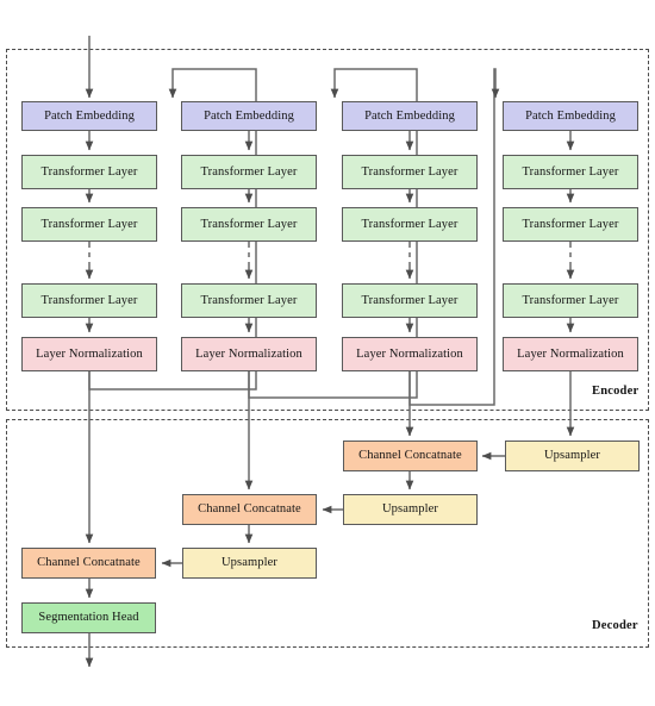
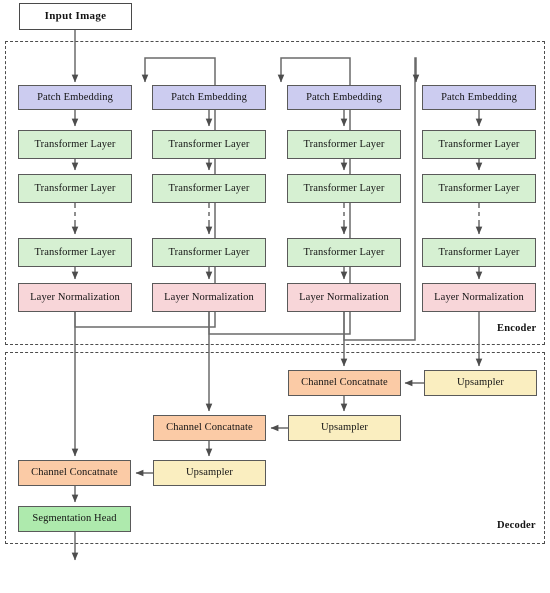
  Encoder
  Decoder
+ Input Image
  Patch Embedding
  Transformer Layer
  Transformer Layer
  Transformer Layer
  Layer Normalization
  Patch Embedding
  Transformer Layer
  Transformer Layer
  Transformer Layer
  Layer Normalization
  Patch Embedding
  Transformer Layer
  Transformer Layer
  Transformer Layer
  Layer Normalization
  Patch Embedding
  Transformer Layer
  Transformer Layer
  Transformer Layer
  Layer Normalization
  Upsampler
  Channel Concatnate
  Upsampler
  Channel Concatnate
  Upsampler
  Channel Concatnate
  Segmentation Head
